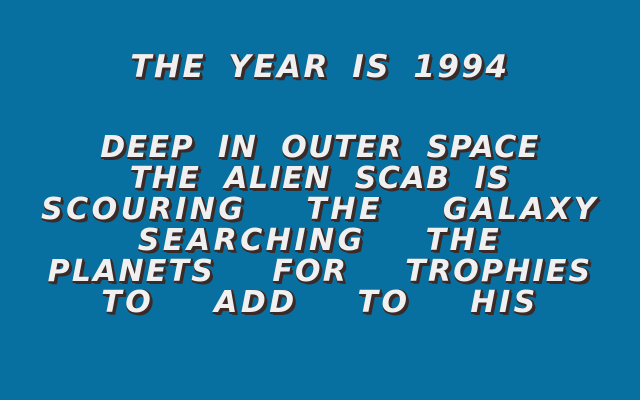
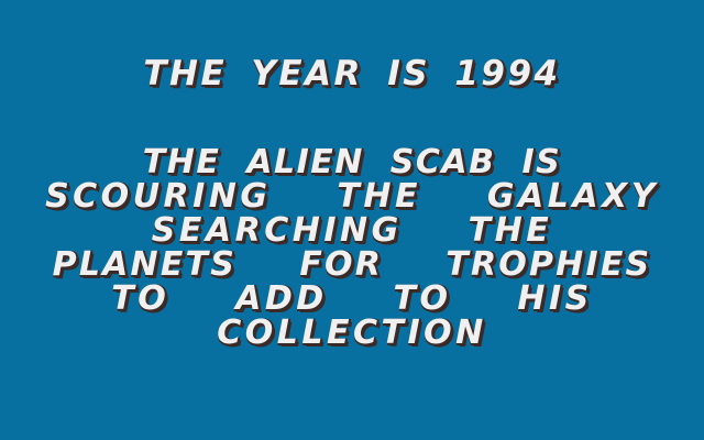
  THE YEAR IS 1994
- DEEP IN OUTER SPACE
  THE ALIEN SCAB IS
  SCOURING THE GALAXY
  SEARCHING THE
  PLANETS FOR TROPHIES
  TO ADD TO HIS
+ COLLECTION
